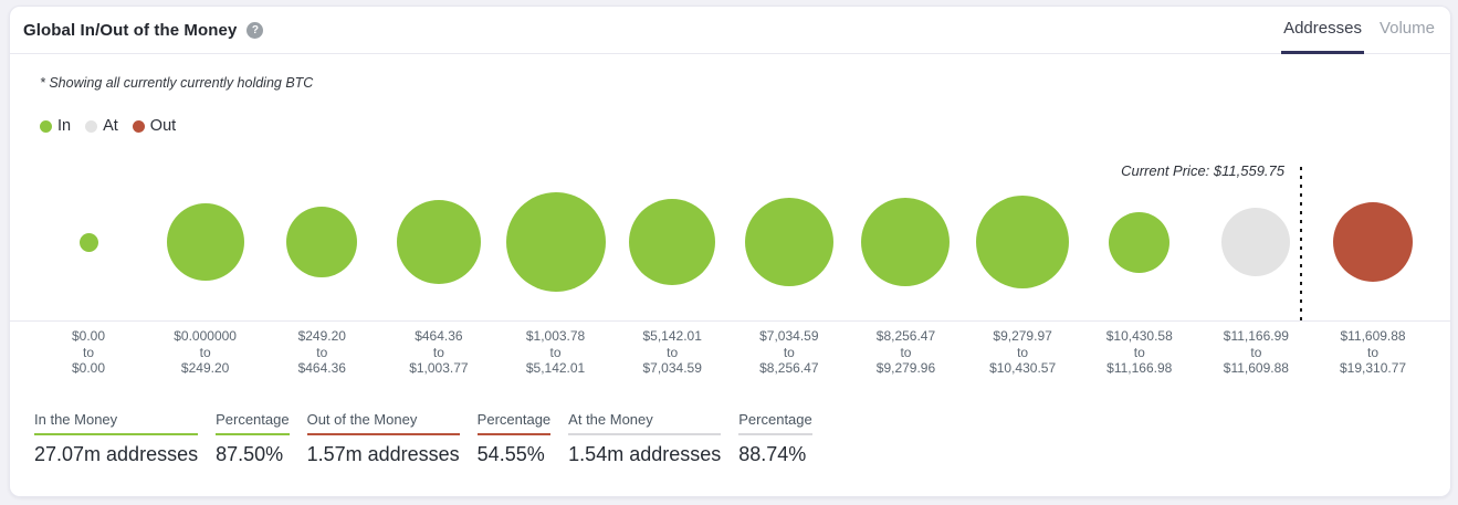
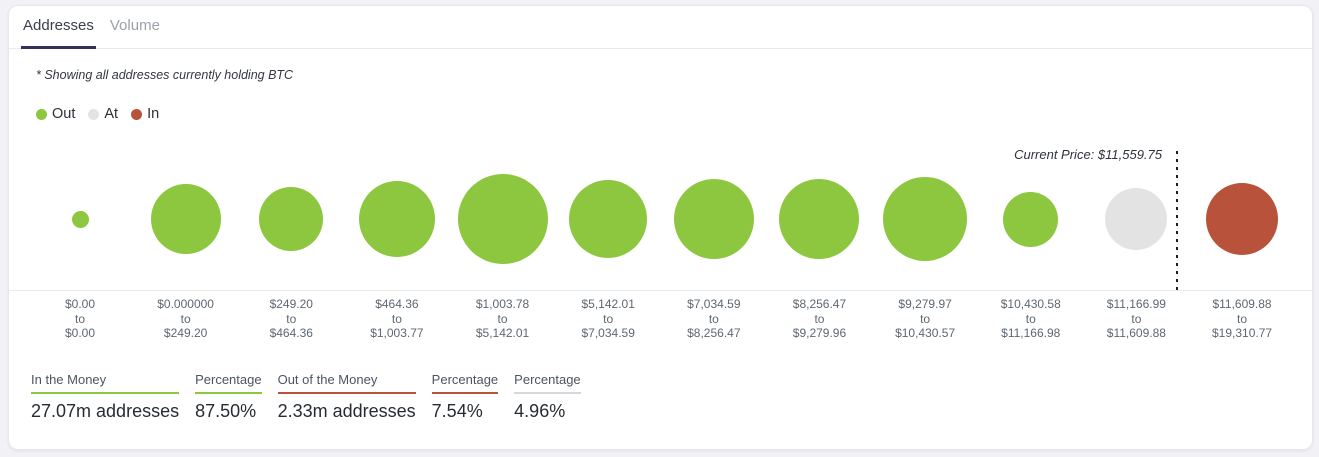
- Global In/Out of the Money
- ?
  Addresses
  Volume
- * Showing all currently currently holding BTC
+ * Showing all addresses currently holding BTC
- In
+ Out
  At
- Out
+ In
  Current Price: $11,559.75
  $0.00
  to
  $0.00
  $0.000000
  to
  $249.20
  $249.20
  to
  $464.36
  $464.36
  to
  $1,003.77
  $1,003.78
  to
  $5,142.01
  $5,142.01
  to
  $7,034.59
  $7,034.59
  to
  $8,256.47
  $8,256.47
  to
  $9,279.96
  $9,279.97
  to
  $10,430.57
  $10,430.58
  to
  $11,166.98
  $11,166.99
  to
  $11,609.88
  $11,609.88
  to
  $19,310.77
  In the Money
  27.07m addresses
  Percentage
  87.50%
  Out of the Money
- 1.57m addresses
+ 2.33m addresses
  Percentage
- 54.55%
+ 7.54%
- At the Money
- 1.54m addresses
  Percentage
- 88.74%
+ 4.96%
